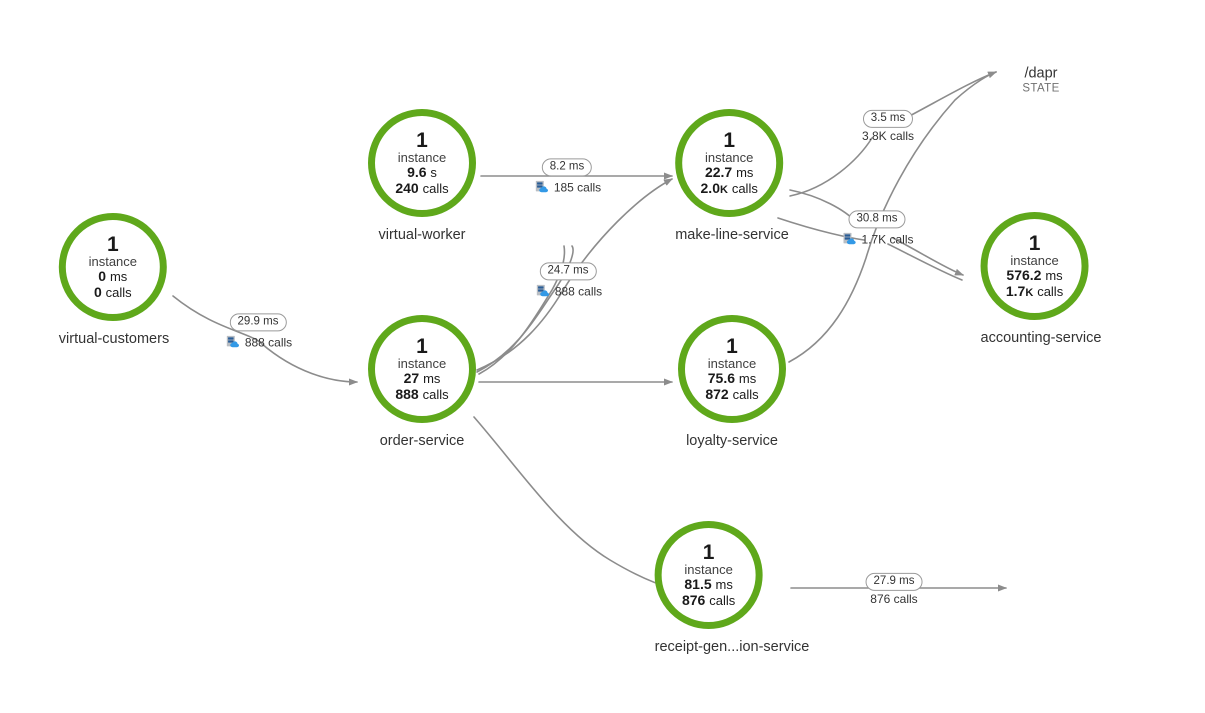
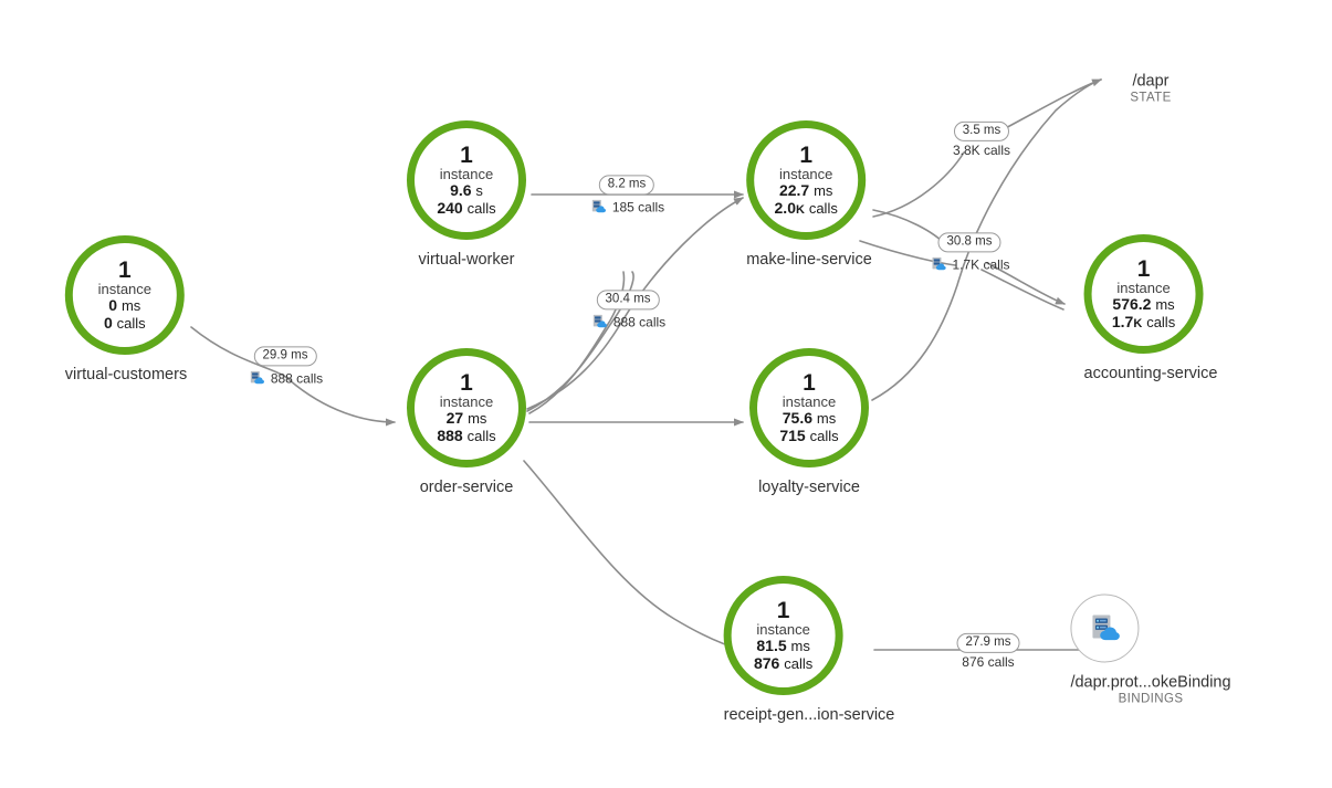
  1
  instance
  0 ms
  0 calls
  virtual-customers
  1
  instance
  9.6 s
  240 calls
  virtual-worker
  1
  instance
  27 ms
  888 calls
  order-service
  1
  instance
  22.7 ms
  2.0K calls
  make-line-service
  1
  instance
  75.6 ms
- 872 calls
+ 715 calls
  loyalty-service
  1
  instance
  81.5 ms
  876 calls
  receipt-gen...ion-service
  1
  instance
  576.2 ms
  1.7K calls
  accounting-service
  /dapr
  STATE
+ /dapr.prot...okeBinding
+ BINDINGS
  29.9 ms
  888 calls
  8.2 ms
  185 calls
- 24.7 ms
+ 30.4 ms
  888 calls
  3.5 ms
  3.8K calls
  30.8 ms
  1.7K calls
  27.9 ms
  876 calls
